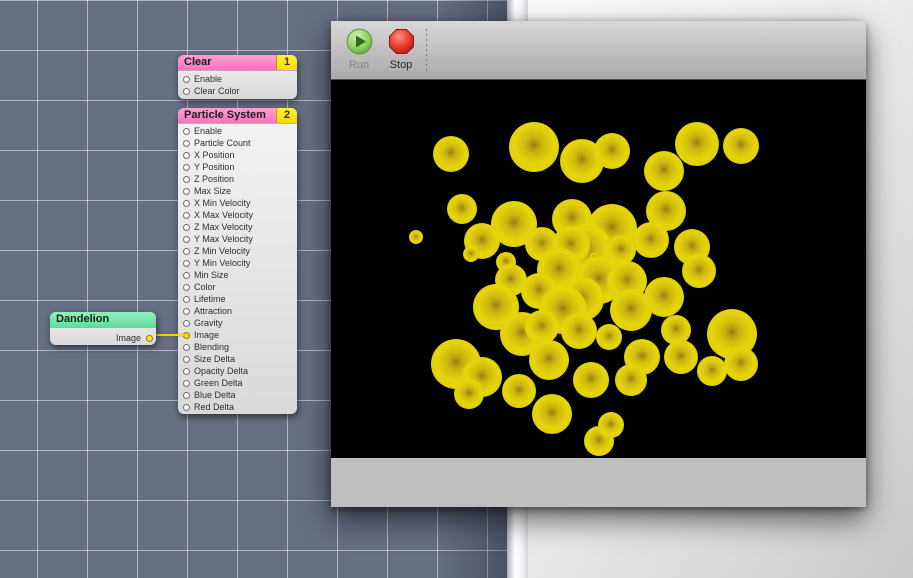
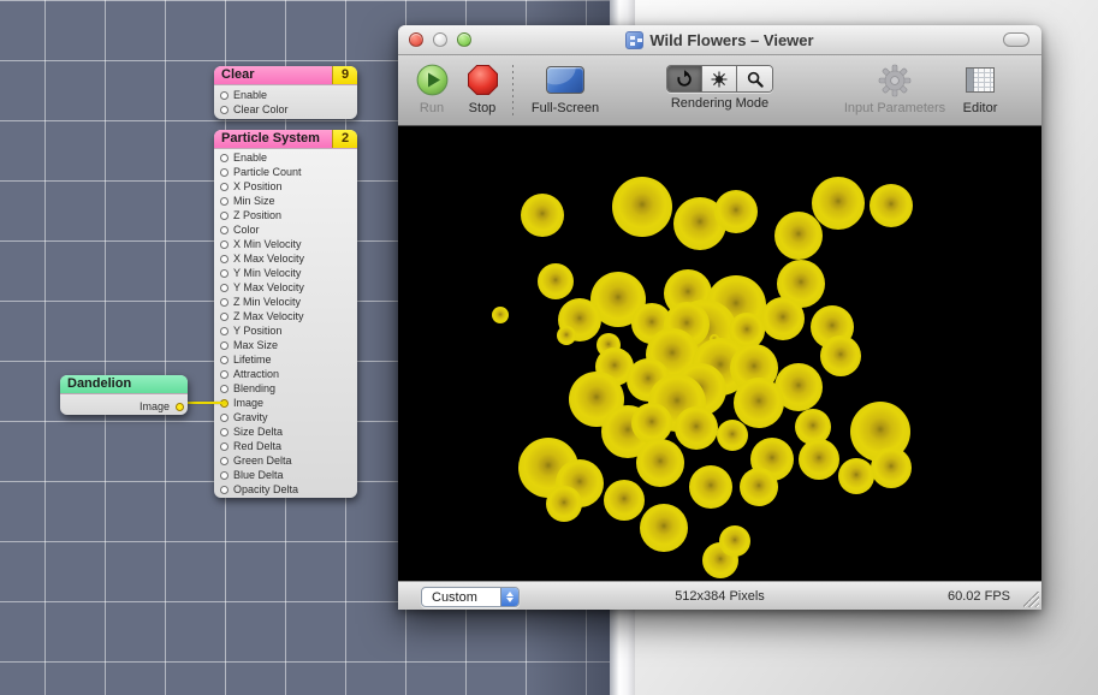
  Clear
- 1
+ 9
  Enable
  Clear Color
  Particle System
  2
  Enable
  Particle Count
  X Position
- Y Position
+ Min Size
  Z Position
- Max Size
+ Color
  X Min Velocity
  X Max Velocity
- Z Max Velocity
+ Y Min Velocity
  Y Max Velocity
  Z Min Velocity
- Y Min Velocity
+ Z Max Velocity
- Min Size
+ Y Position
- Color
+ Max Size
  Lifetime
  Attraction
- Gravity
+ Blending
  Image
- Blending
+ Gravity
  Size Delta
- Opacity Delta
+ Red Delta
  Green Delta
  Blue Delta
- Red Delta
+ Opacity Delta
  Dandelion
  Image
+ Wild Flowers – Viewer
  Run
  Stop
+ Full-Screen
+ Rendering Mode
+ Input Parameters
+ Editor
+ Custom
+ 512x384 Pixels
+ 60.02 FPS
